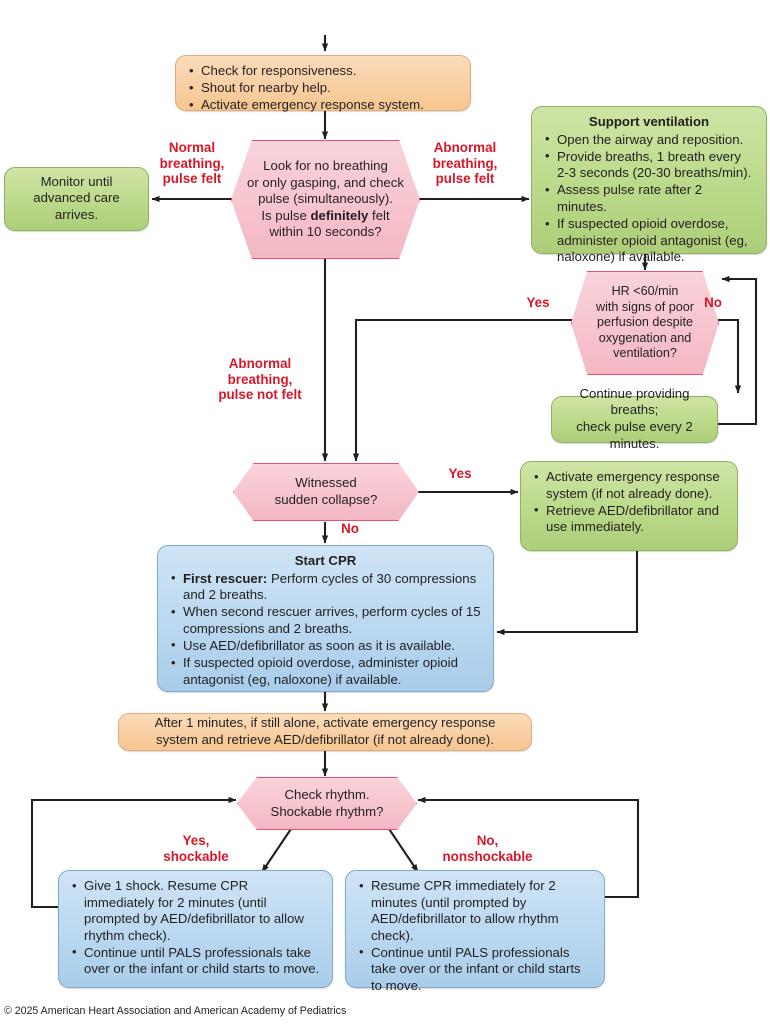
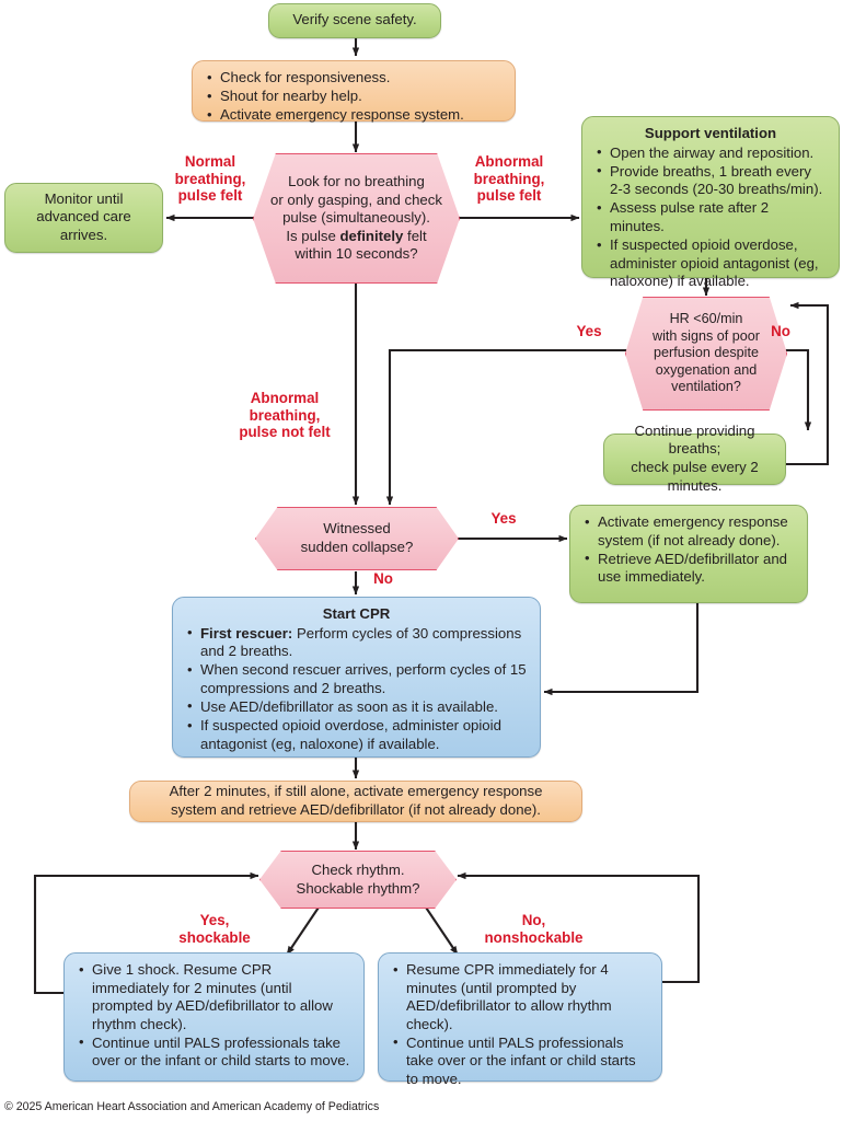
+ Verify scene safety.
  Check for responsiveness.
  Shout for nearby help.
  Activate emergency response system.
  Look for no breathing
  or only gasping, and check
  pulse (simultaneously).
  Is pulse definitely felt
  within 10 seconds?
  Monitor until
  advanced care
  arrives.
  Support ventilation
  Open the airway and reposition.
  Provide breaths, 1 breath every 2-3 seconds (20-30 breaths/min).
  Assess pulse rate after 2 minutes.
  If suspected opioid overdose, administer opioid antagonist (eg, naloxone) if available.
  HR <60/min
  with signs of poor
  perfusion despite
  oxygenation and
  ventilation?
  Continue providing breaths;
  check pulse every 2 minutes.
  Witnessed
  sudden collapse?
  Activate emergency response system (if not already done).
  Retrieve AED/defibrillator and use immediately.
  Start CPR
  First rescuer: Perform cycles of 30 compressions and 2 breaths.
  When second rescuer arrives, perform cycles of 15 compressions and 2 breaths.
  Use AED/defibrillator as soon as it is available.
  If suspected opioid overdose, administer opioid antagonist (eg, naloxone) if available.
- After 1 minutes, if still alone, activate emergency response
+ After 2 minutes, if still alone, activate emergency response
  system and retrieve AED/defibrillator (if not already done).
  Check rhythm.
  Shockable rhythm?
  Give 1 shock. Resume CPR immediately for 2 minutes (until prompted by AED/defibrillator to allow rhythm check).
  Continue until PALS professionals take over or the infant or child starts to move.
- Resume CPR immediately for 2 minutes (until prompted by AED/defibrillator to allow rhythm check).
+ Resume CPR immediately for 4 minutes (until prompted by AED/defibrillator to allow rhythm check).
  Continue until PALS professionals take over or the infant or child starts to move.
  Normal
  breathing,
  pulse felt
  Abnormal
  breathing,
  pulse felt
  Yes
  No
  Abnormal
  breathing,
  pulse not felt
  Yes
  No
  Yes,
  shockable
  No,
  nonshockable
  © 2025 American Heart Association and American Academy of Pediatrics
